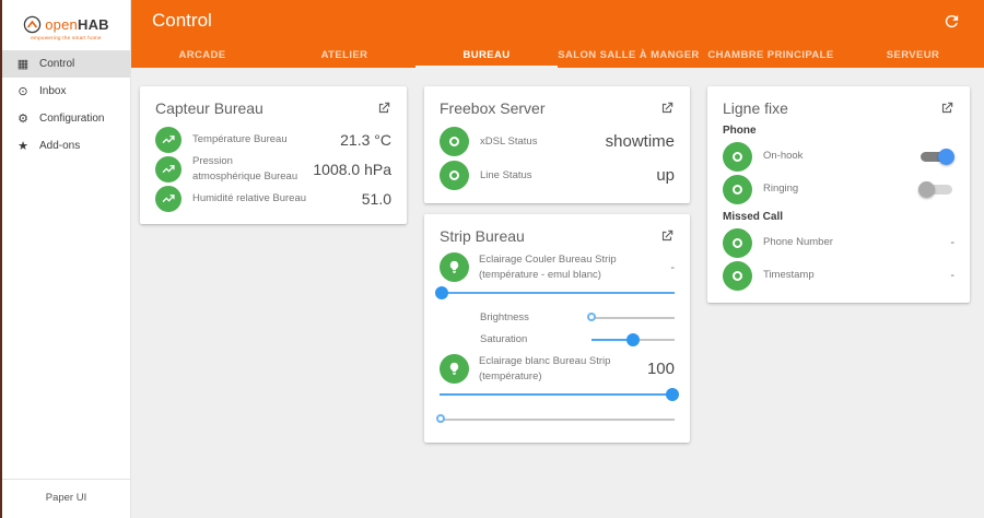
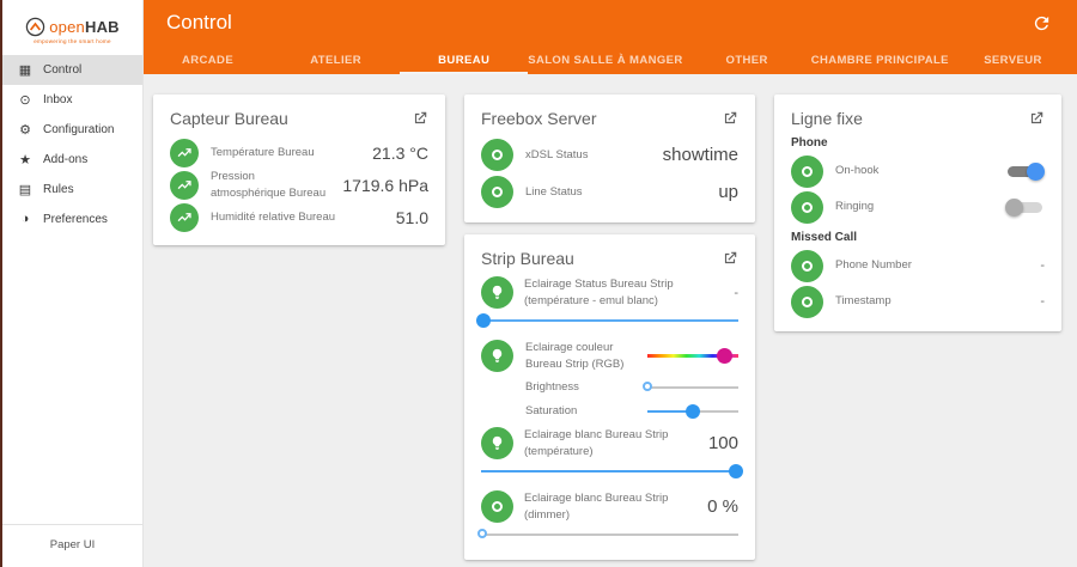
  openHAB
  ▦
  Control
  ⊙
  Inbox
  ⚙
  Configuration
  ★
  Add-ons
+ ▤
+ Rules
+ ◑
+ Preferences
  Paper UI
  Control
  ARCADE
  ATELIER
  BUREAU
  SALON SALLE À MANGER
+ OTHER
  CHAMBRE PRINCIPALE
  SERVEUR
  Capteur Bureau
  Température Bureau
  21.3 °C
  Pression atmosphérique Bureau
- 1008.0 hPa
+ 1719.6 hPa
  Humidité relative Bureau
  51.0
  Freebox Server
  xDSL Status
  showtime
  Line Status
  up
  Strip Bureau
- Eclairage Couler Bureau Strip (température - emul blanc)
+ Eclairage Status Bureau Strip (température - emul blanc)
  -
+ Eclairage couleur Bureau Strip (RGB)
  Brightness
  Saturation
  Eclairage blanc Bureau Strip (température)
  100
+ Eclairage blanc Bureau Strip (dimmer)
+ 0 %
  Ligne fixe
  Phone
  On-hook
  Ringing
  Missed Call
  Phone Number
  -
  Timestamp
  -
